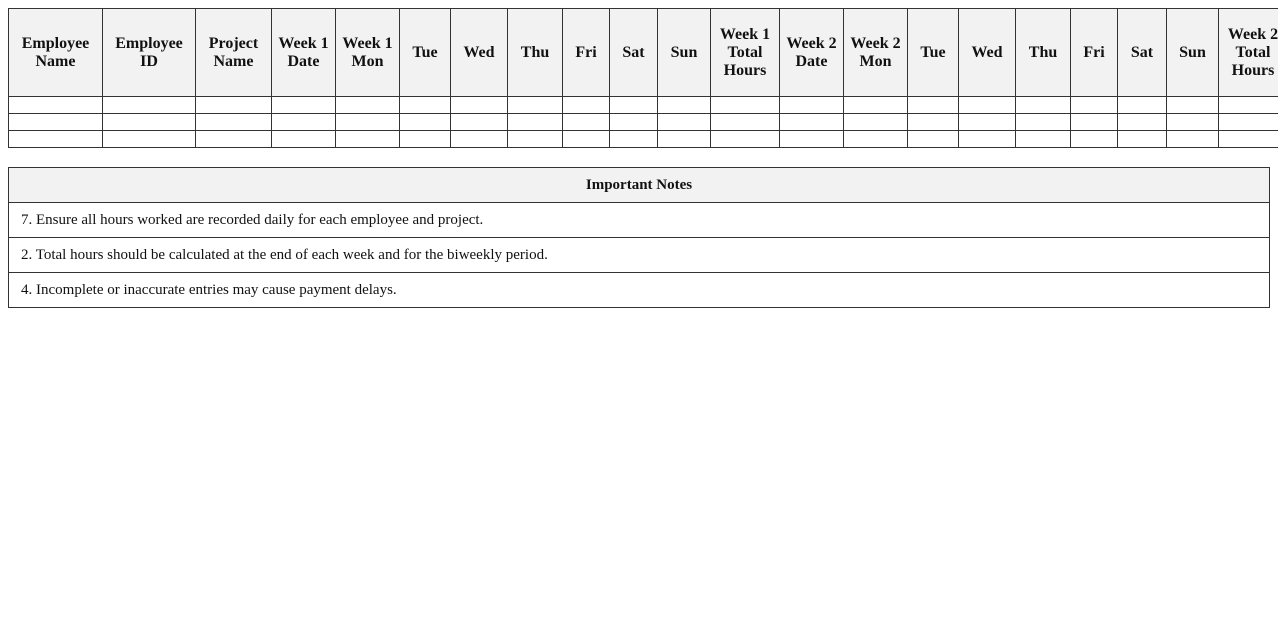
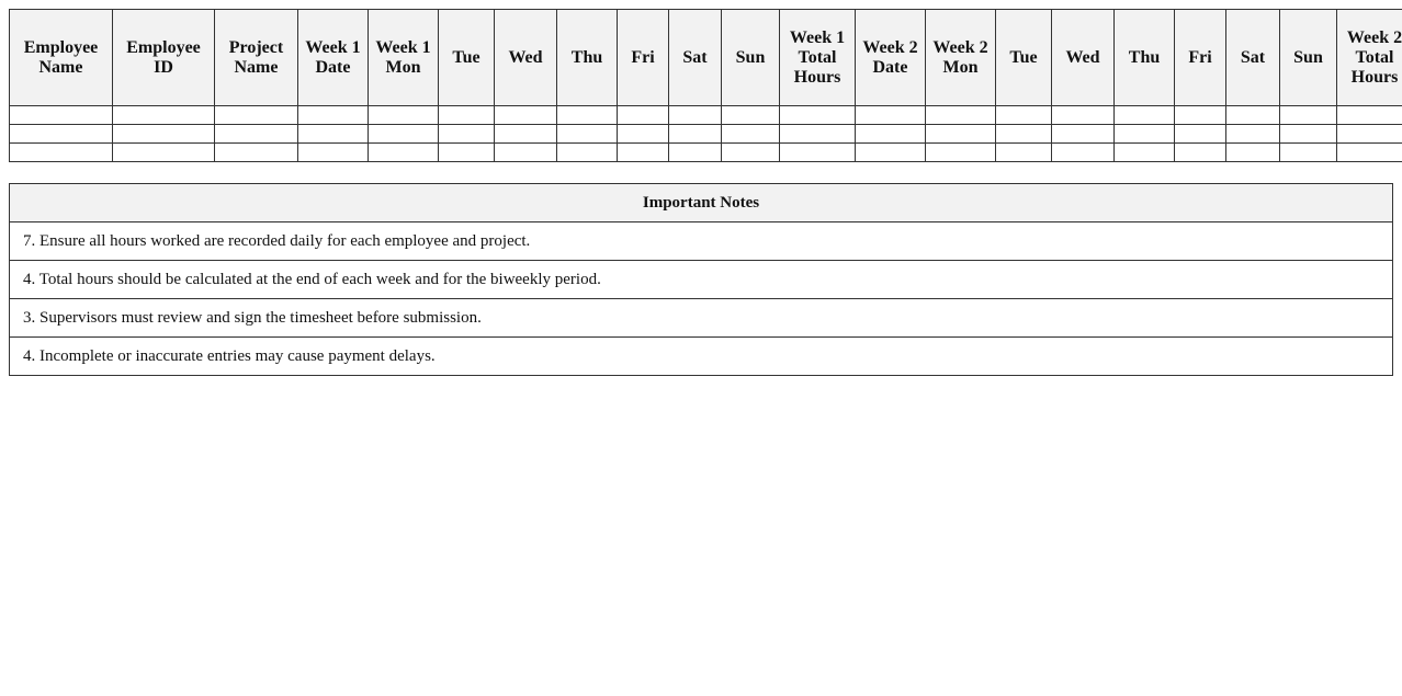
  Employee Name	Employee ID	Project Name	Week 1 Date	Week 1 Mon	Tue	Wed	Thu	Fri	Sat	Sun	Week 1 Total Hours	Week 2 Date	Week 2 Mon	Tue	Wed	Thu	Fri	Sat	Sun	Week 2 Total Hours
  Important Notes
  7. Ensure all hours worked are recorded daily for each employee and project.
- 2. Total hours should be calculated at the end of each week and for the biweekly period.
+ 4. Total hours should be calculated at the end of each week and for the biweekly period.
+ 3. Supervisors must review and sign the timesheet before submission.
  4. Incomplete or inaccurate entries may cause payment delays.
